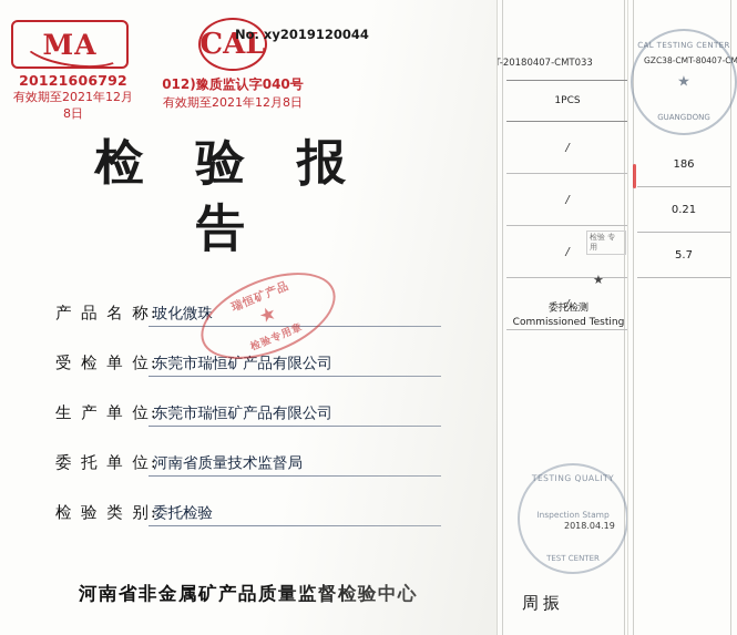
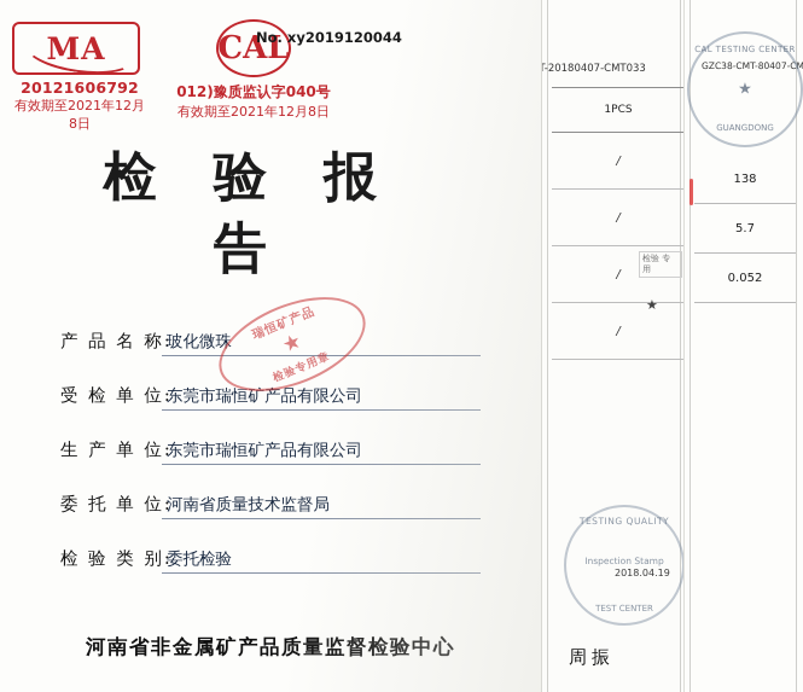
  T-20180407-CMT033
  1PCS
  /
  /
  /
  /
  检验 专用
  ★
- 委托检测 Commissioned Testing
  TESTING QUALITY
  Inspection Stamp
  TEST CENTER
  2018.04.19
  周振
  GZC38-CMT-80407-CM
  CAL TESTING CENTER
  ★
  GUANGDONG
- 186
+ 138
- 0.21
  5.7
+ 0.052
